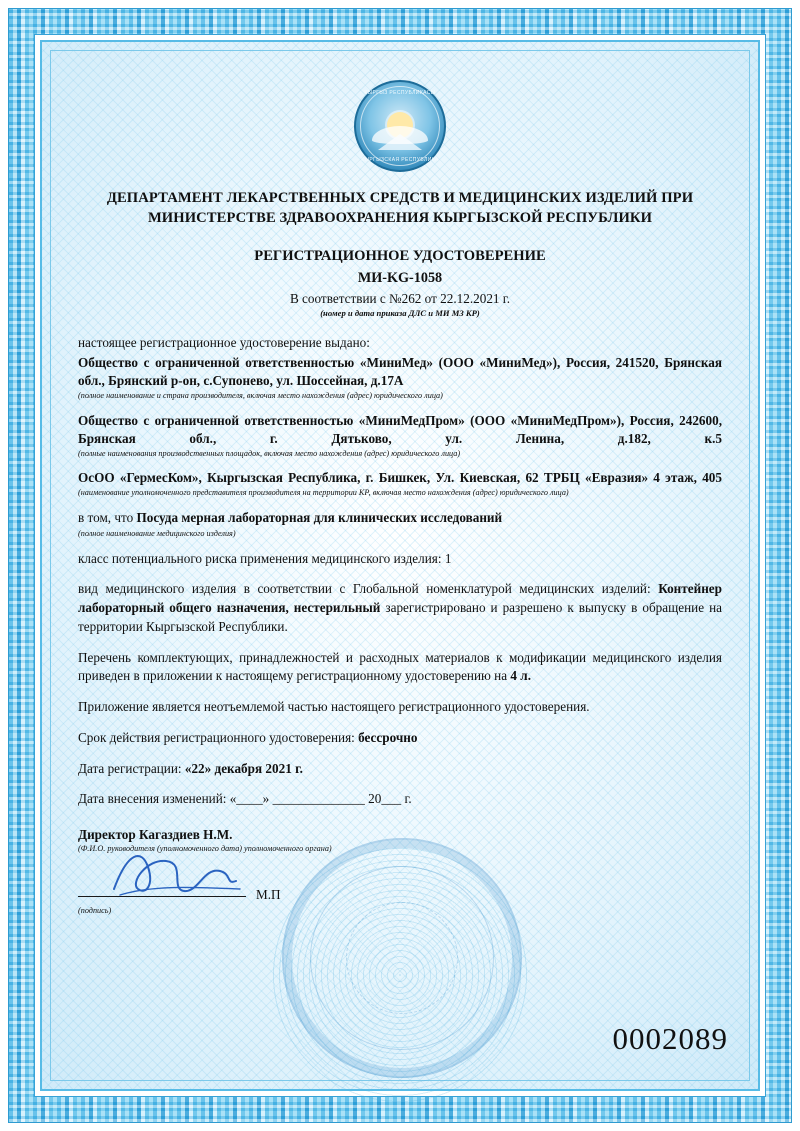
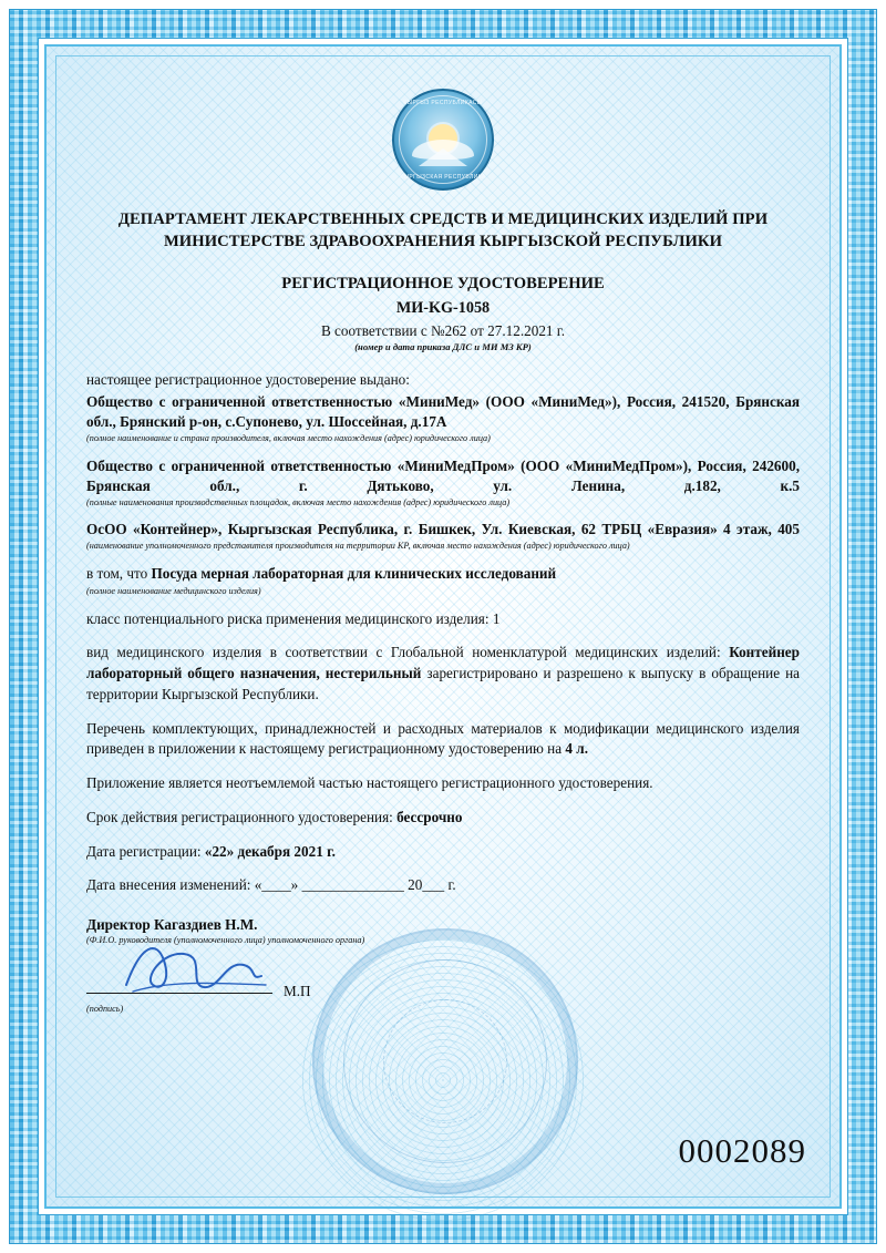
  ДЕПАРТАМЕНТ ЛЕКАРСТВЕННЫХ СРЕДСТВ И МЕДИЦИНСКИХ ИЗДЕЛИЙ ПРИ МИНИСТЕРСТВЕ ЗДРАВООХРАНЕНИЯ КЫРГЫЗСКОЙ РЕСПУБЛИКИ
  РЕГИСТРАЦИОННОЕ УДОСТОВЕРЕНИЕ
  МИ-KG-1058
- В соответствии с №262 от 22.12.2021 г.
+ В соответствии с №262 от 27.12.2021 г.
  (номер и дата приказа ДЛС и МИ МЗ КР)
  настоящее регистрационное удостоверение выдано:
  Общество с ограниченной ответственностью «МиниМед» (ООО «МиниМед»), Россия, 241520, Брянская обл., Брянский р-он, с.Супонево, ул. Шоссейная, д.17А
  (полное наименование и страна производителя, включая место нахождения (адрес) юридического лица)
  Общество с ограниченной ответственностью «МиниМедПром» (ООО «МиниМедПром»), Россия, 242600, Брянская обл., г. Дятьково, ул. Ленина, д.182, к.5
  (полные наименования производственных площадок, включая место нахождения (адрес) юридического лица)
- ОсОО «ГермесКом», Кыргызская Республика, г. Бишкек, Ул. Киевская, 62 ТРБЦ «Евразия» 4 этаж, 405
+ ОсОО «Контейнер», Кыргызская Республика, г. Бишкек, Ул. Киевская, 62 ТРБЦ «Евразия» 4 этаж, 405
  (наименование уполномоченного представителя производителя на территории КР, включая место нахождения (адрес) юридического лица)
  в том, что Посуда мерная лабораторная для клинических исследований
  (полное наименование медицинского изделия)
  класс потенциального риска применения медицинского изделия: 1
  вид медицинского изделия в соответствии с Глобальной номенклатурой медицинских изделий: Контейнер лабораторный общего назначения, нестерильный зарегистрировано и разрешено к выпуску в обращение на территории Кыргызской Республики.
  Перечень комплектующих, принадлежностей и расходных материалов к модификации медицинского изделия приведен в приложении к настоящему регистрационному удостоверению на 4 л.
  Приложение является неотъемлемой частью настоящего регистрационного удостоверения.
  Срок действия регистрационного удостоверения: бессрочно
  Дата регистрации: «22» декабря 2021 г.
  Дата внесения изменений: «____» ______________ 20___ г.
  Директор Кагаздиев Н.М.
- (Ф.И.О. руководителя (уполномоченного дата) уполномоченного органа)
+ (Ф.И.О. руководителя (уполномоченного лица) уполномоченного органа)
  М.П
  (подпись)
  0002089
